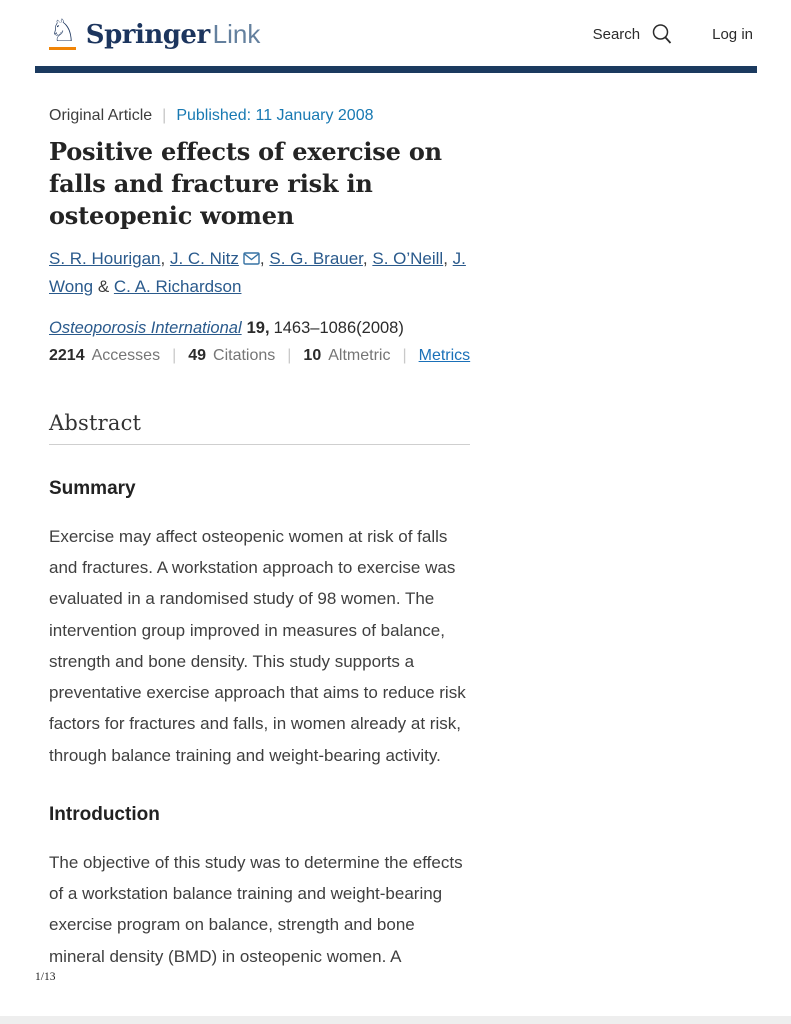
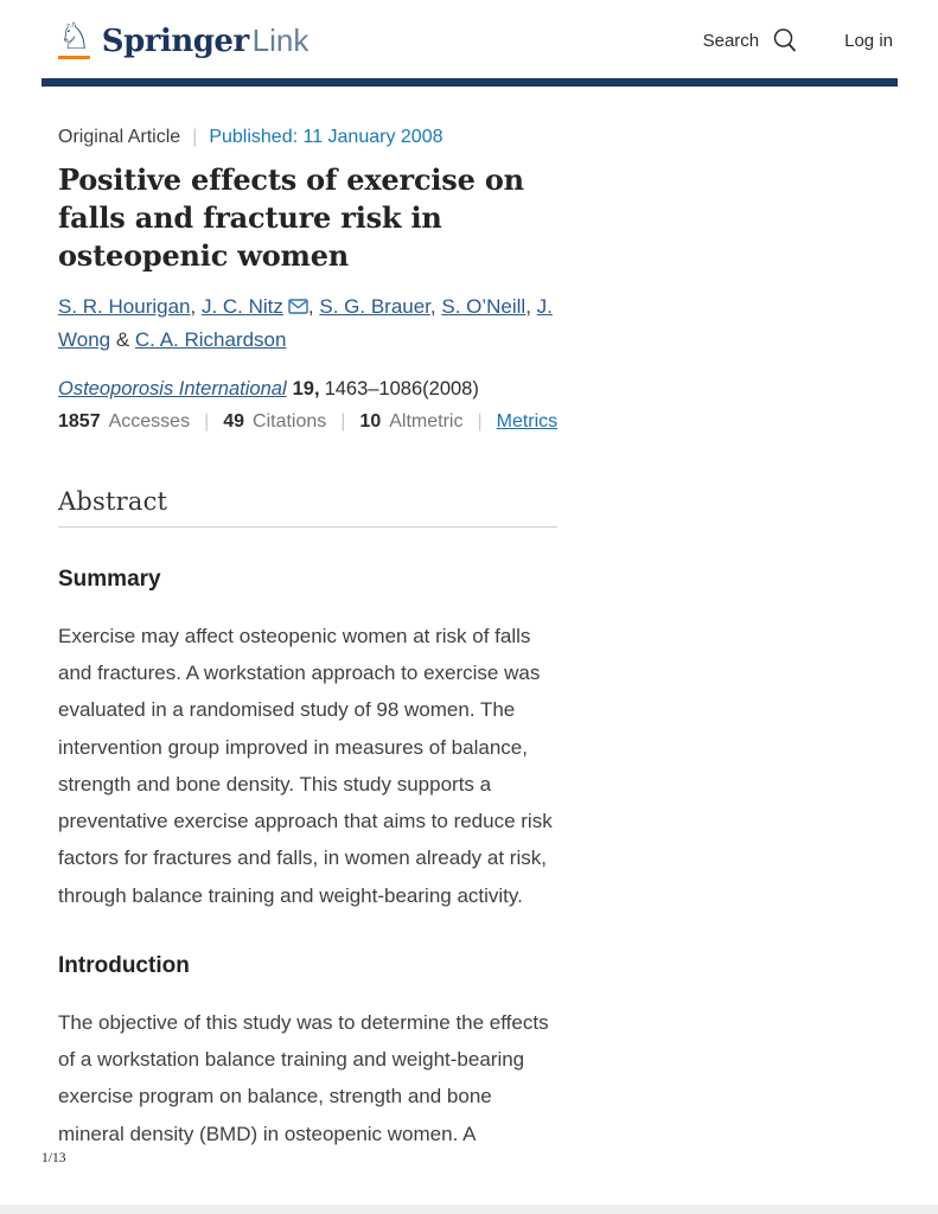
  ♘
  SpringerLink
  Search
  Log in
  Original Article
  |
  Published: 11 January 2008
  Positive effects of exercise on falls and fracture risk in osteopenic women
  S. R. Hourigan, J. C. Nitz , S. G. Brauer, S. O’Neill, J. Wong & C. A. Richardson
  Osteoporosis International 19, 1463–1086(2008)
- 2214
+ 1857
  Accesses
  |
  49
  Citations
  |
  10
  Altmetric
  |
  Metrics
  Abstract
  Summary
  Exercise may affect osteopenic women at risk of falls and fractures. A workstation approach to exercise was evaluated in a randomised study of 98 women. The intervention group improved in measures of balance, strength and bone density. This study supports a preventative exercise approach that aims to reduce risk factors for fractures and falls, in women already at risk, through balance training and weight-bearing activity.
  Introduction
  The objective of this study was to determine the effects of a workstation balance training and weight-bearing exercise program on balance, strength and bone mineral density (BMD) in osteopenic women. A
  1/13
